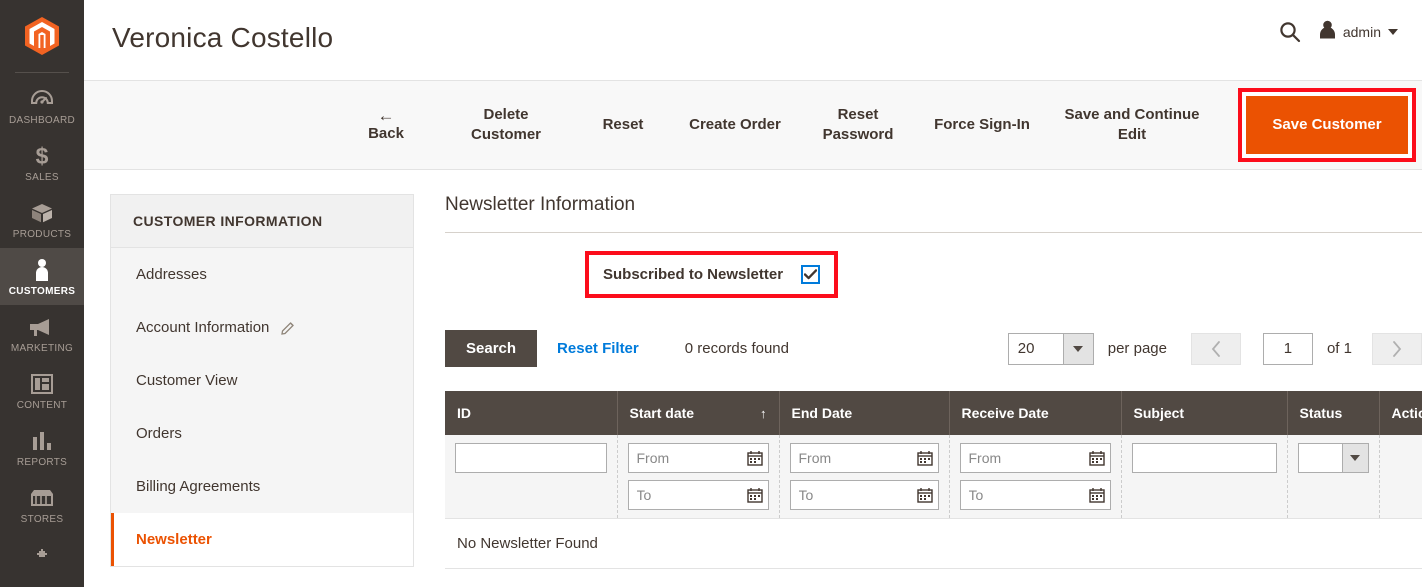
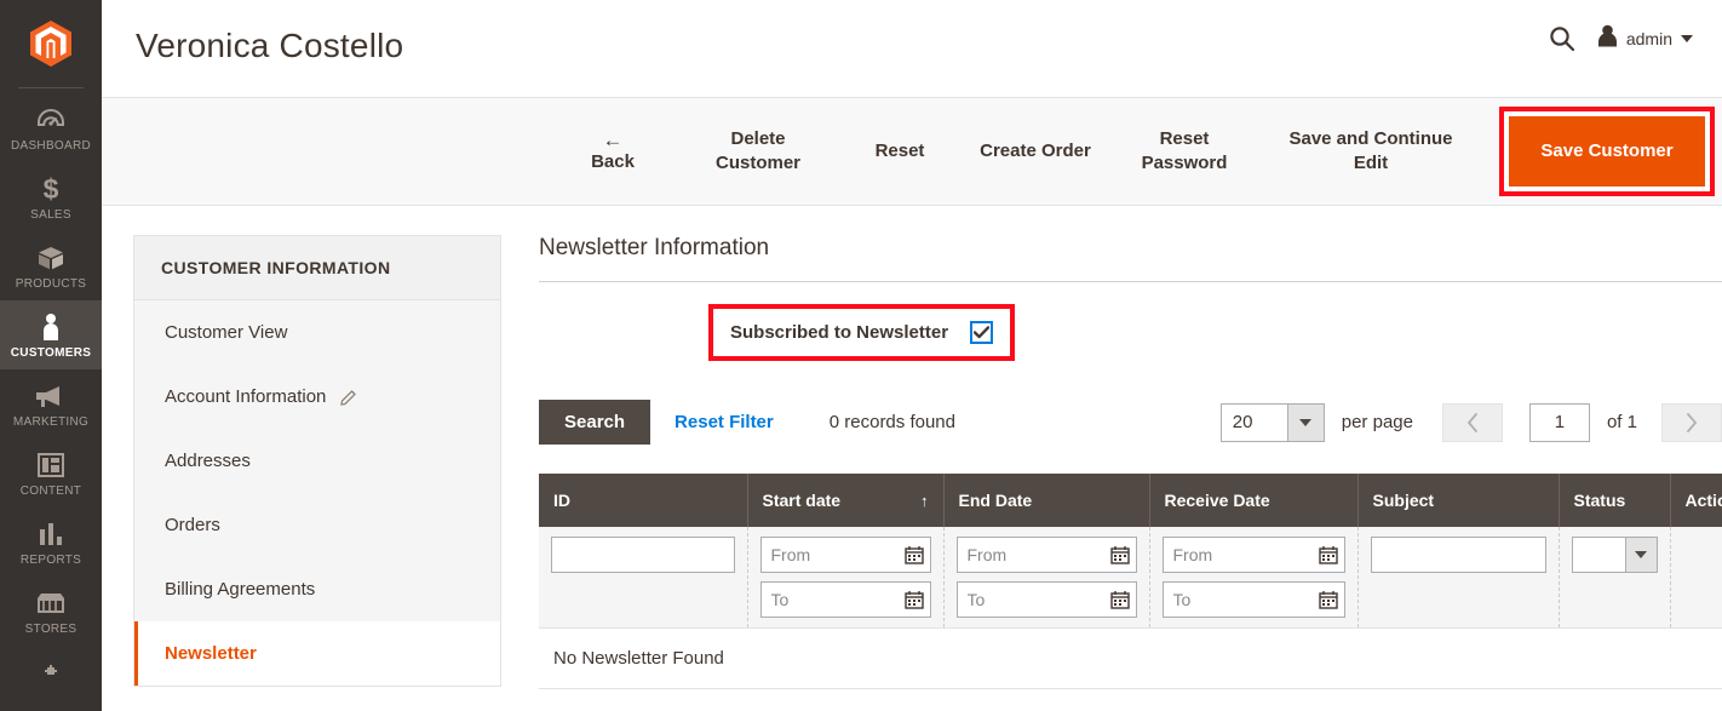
  DASHBOARD
  $
  SALES
  PRODUCTS
  CUSTOMERS
  MARKETING
  CONTENT
  REPORTS
  STORES
  Veronica Costello
  admin
  ←
  Back
  Delete Customer
  Reset
  Create Order
  Reset Password
- Force Sign-In
  Save and Continue Edit
  Save Customer
  CUSTOMER INFORMATION
- Addresses
+ Customer View
  Account Information
- Customer View
+ Addresses
  Orders
  Billing Agreements
  Newsletter
  Newsletter Information
  Subscribed to Newsletter
  Search
  Reset Filter
  0 records found
  20
  per page
  1
  of 1
  ID	Start date ↑	End Date	Receive Date	Subject	Status	Acti
  	From To	From To	From To
  No Newsletter Found
